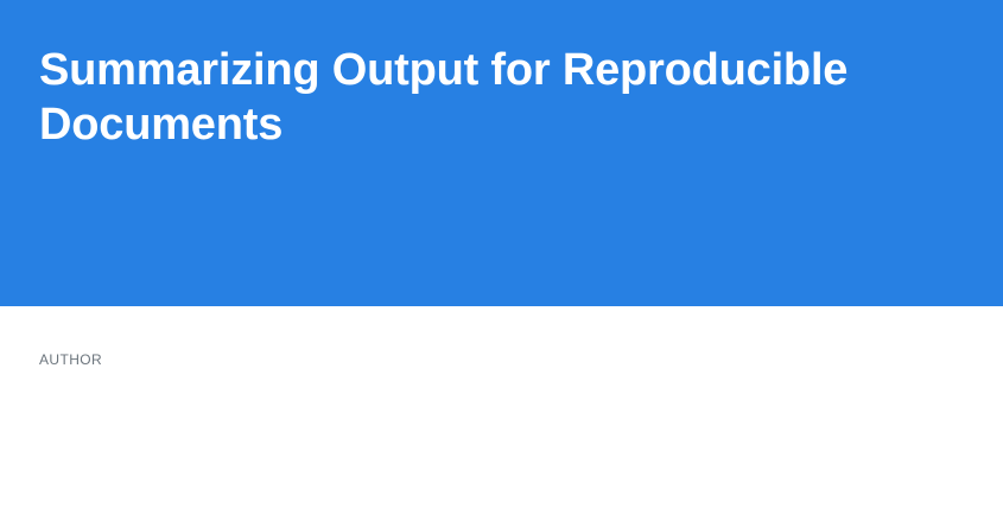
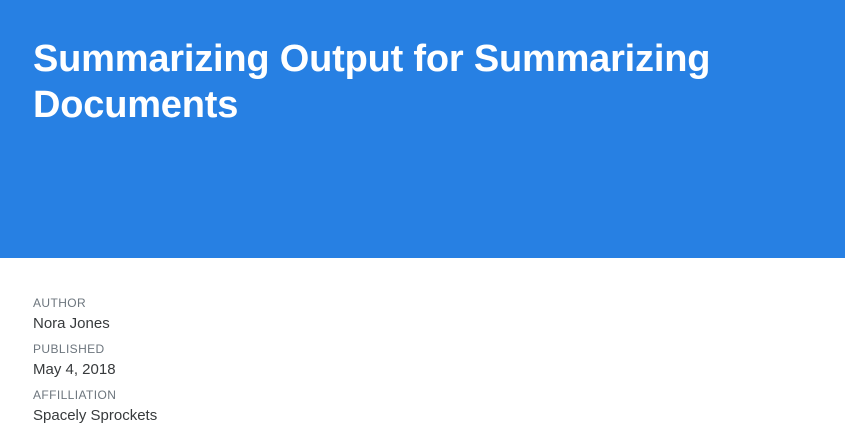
- Summarizing Output for Reproducible Documents
+ Summarizing Output for Summarizing Documents
  AUTHOR
+ Nora Jones
+ PUBLISHED
+ May 4, 2018
+ AFFILLIATION
+ Spacely Sprockets
